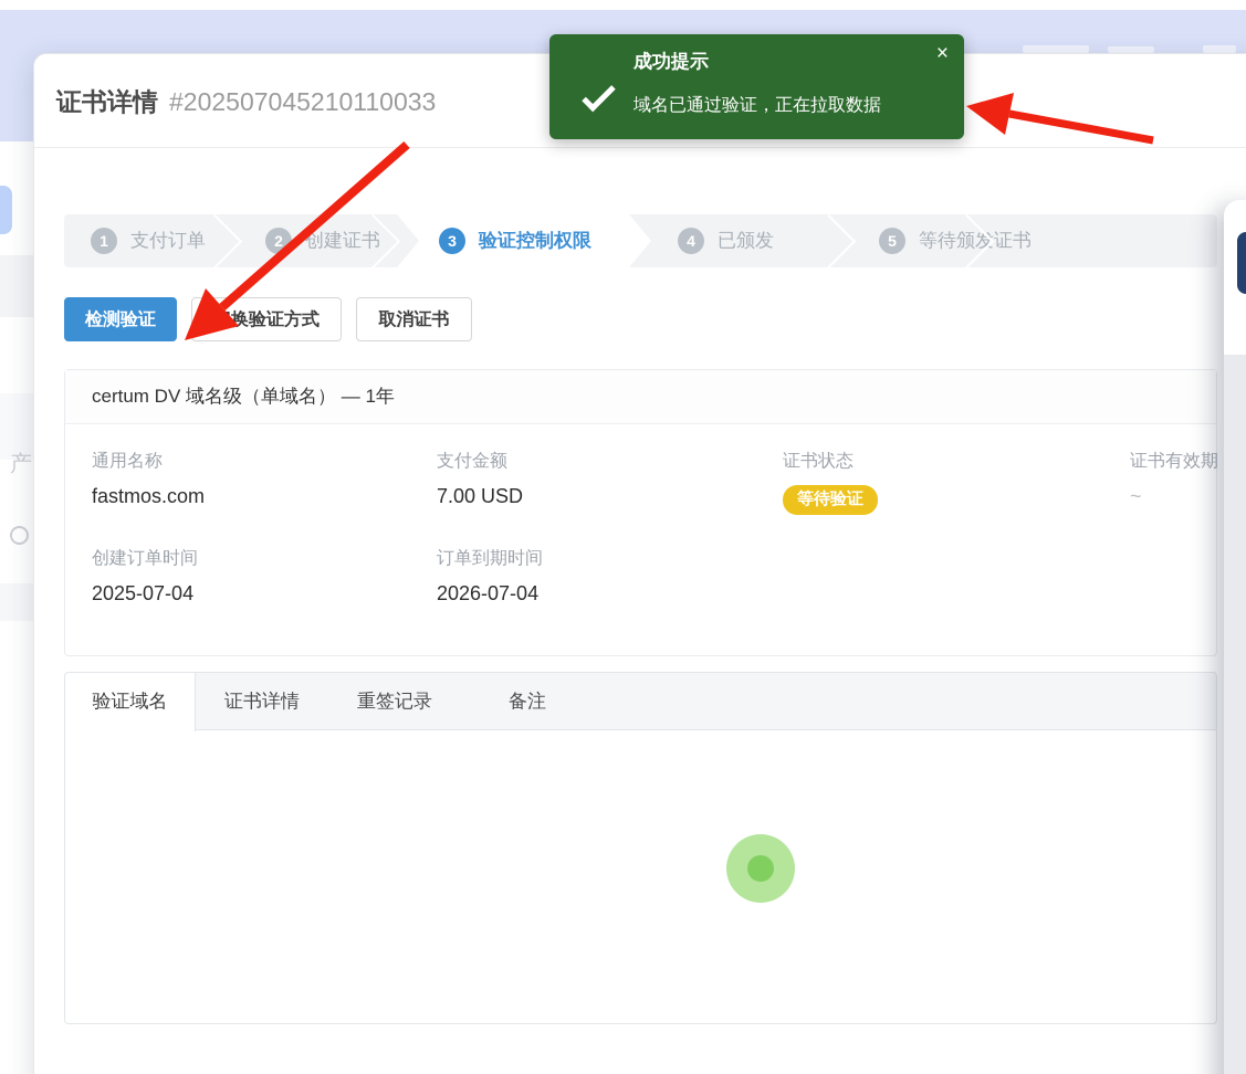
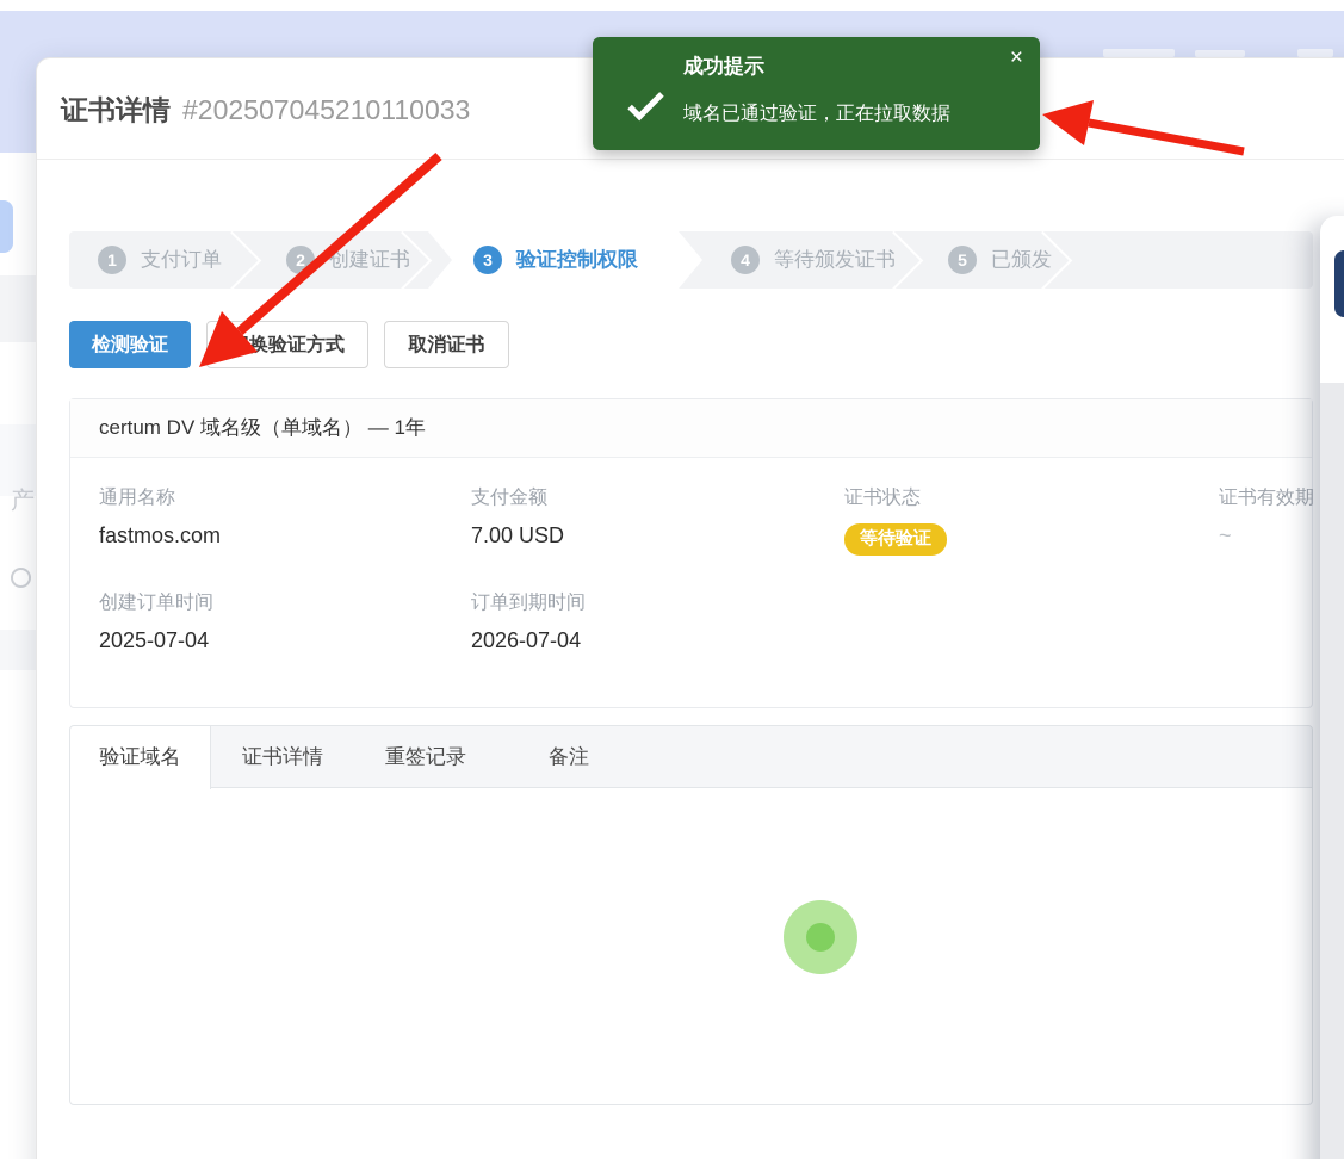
  产
  证书详情 #202507045210110033
  1
  支付订单
  2
  创建证书
  3
  验证控制权限
  4
- 已颁发
+ 等待颁发证书
  5
- 等待颁发证书
+ 已颁发
  检测验证
  换验证方式
  取消证书
  certum DV 域名级（单域名） — 1年
  通用名称
  fastmos.com
  支付金额
  7.00 USD
  证书状态
  等待验证
  证书有效期
  ~
  创建订单时间
  2025-07-04
  订单到期时间
  2026-07-04
  验证域名
  证书详情
  重签记录
  备注
  成功提示
  域名已通过验证，正在拉取数据
  ×
